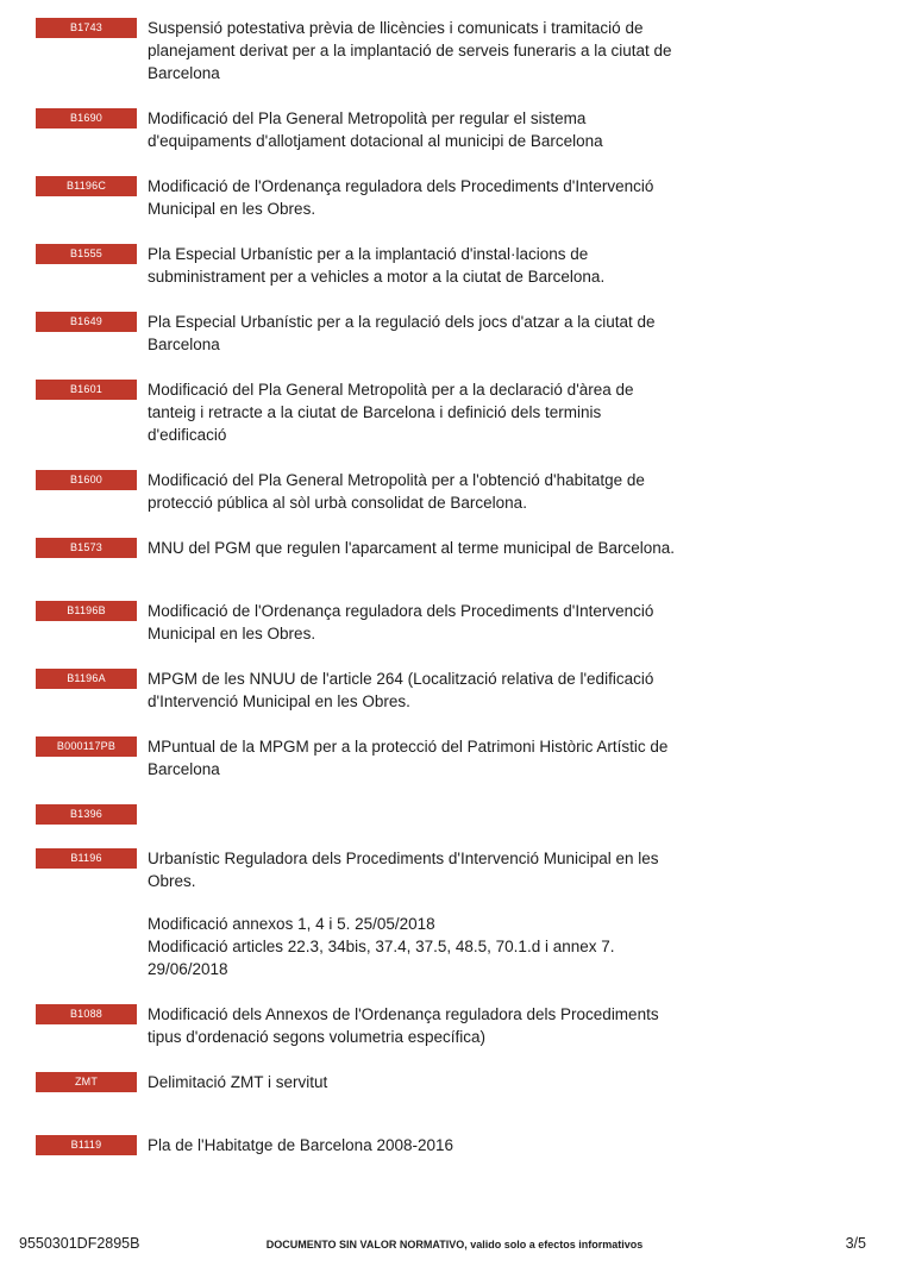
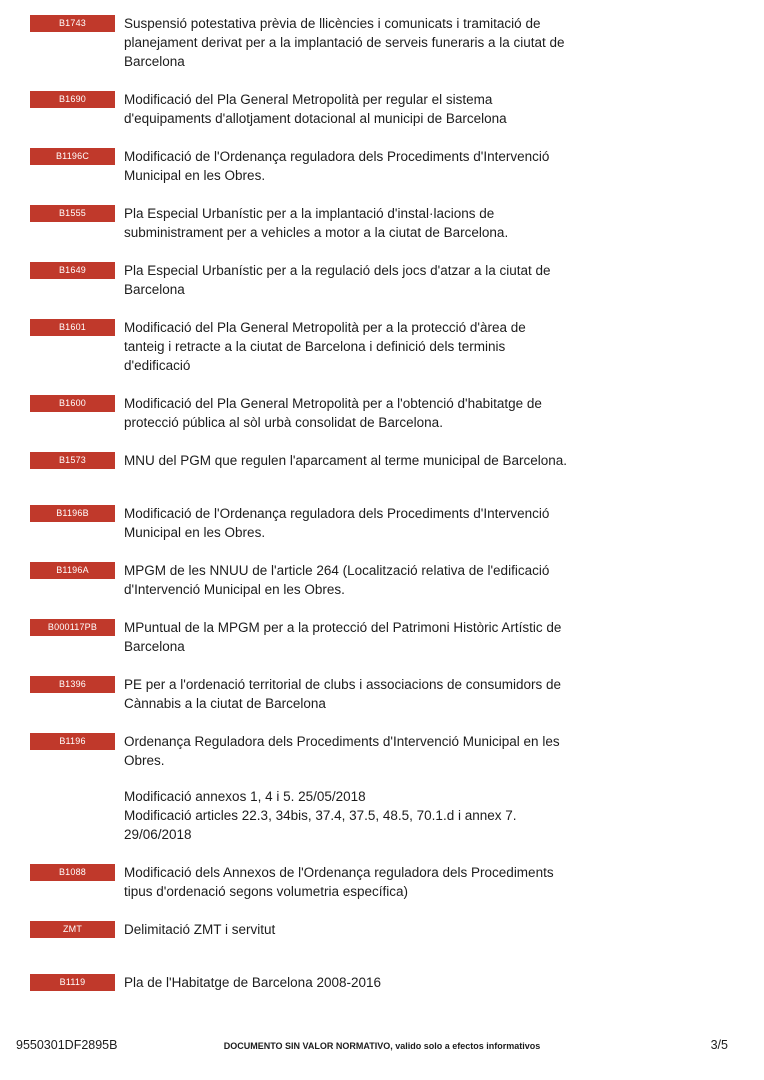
  B1743
  Suspensió potestativa prèvia de llicències i comunicats i tramitació de
  planejament derivat per a la implantació de serveis funeraris a la ciutat de
  Barcelona
  B1690
  Modificació del Pla General Metropolità per regular el sistema
  d'equipaments d'allotjament dotacional al municipi de Barcelona
  B1196C
  Modificació de l'Ordenança reguladora dels Procediments d'Intervenció
  Municipal en les Obres.
  B1555
  Pla Especial Urbanístic per a la implantació d'instal·lacions de
  subministrament per a vehicles a motor a la ciutat de Barcelona.
  B1649
  Pla Especial Urbanístic per a la regulació dels jocs d'atzar a la ciutat de
  Barcelona
  B1601
- Modificació del Pla General Metropolità per a la declaració d'àrea de
+ Modificació del Pla General Metropolità per a la protecció d'àrea de
  tanteig i retracte a la ciutat de Barcelona i definició dels terminis
  d'edificació
  B1600
  Modificació del Pla General Metropolità per a l'obtenció d'habitatge de
  protecció pública al sòl urbà consolidat de Barcelona.
  B1573
  MNU del PGM que regulen l'aparcament al terme municipal de Barcelona.
  B1196B
  Modificació de l'Ordenança reguladora dels Procediments d'Intervenció
  Municipal en les Obres.
  B1196A
  MPGM de les NNUU de l'article 264 (Localització relativa de l'edificació
  d'Intervenció Municipal en les Obres.
  B000117PB
  MPuntual de la MPGM per a la protecció del Patrimoni Històric Artístic de
  Barcelona
  B1396
+ PE per a l'ordenació territorial de clubs i associacions de consumidors de
+ Cànnabis a la ciutat de Barcelona
  B1196
- Urbanístic Reguladora dels Procediments d'Intervenció Municipal en les
+ Ordenança Reguladora dels Procediments d'Intervenció Municipal en les
  Obres.
  Modificació annexos 1, 4 i 5. 25/05/2018
  Modificació articles 22.3, 34bis, 37.4, 37.5, 48.5, 70.1.d i annex 7.
  29/06/2018
  B1088
  Modificació dels Annexos de l'Ordenança reguladora dels Procediments
  tipus d'ordenació segons volumetria específica)
  ZMT
  Delimitació ZMT i servitut
  B1119
  Pla de l'Habitatge de Barcelona 2008-2016
  9550301DF2895B
  DOCUMENTO SIN VALOR NORMATIVO, valido solo a efectos informativos
  3/5
